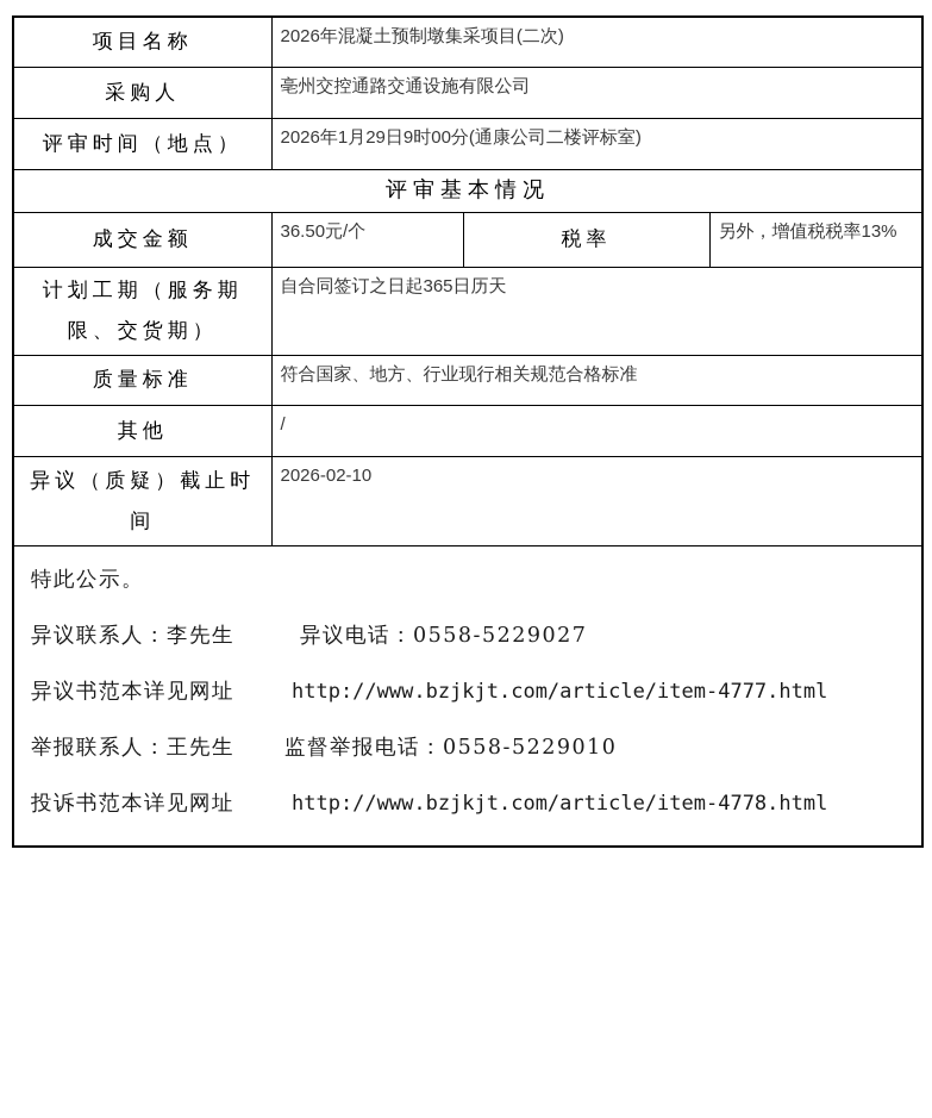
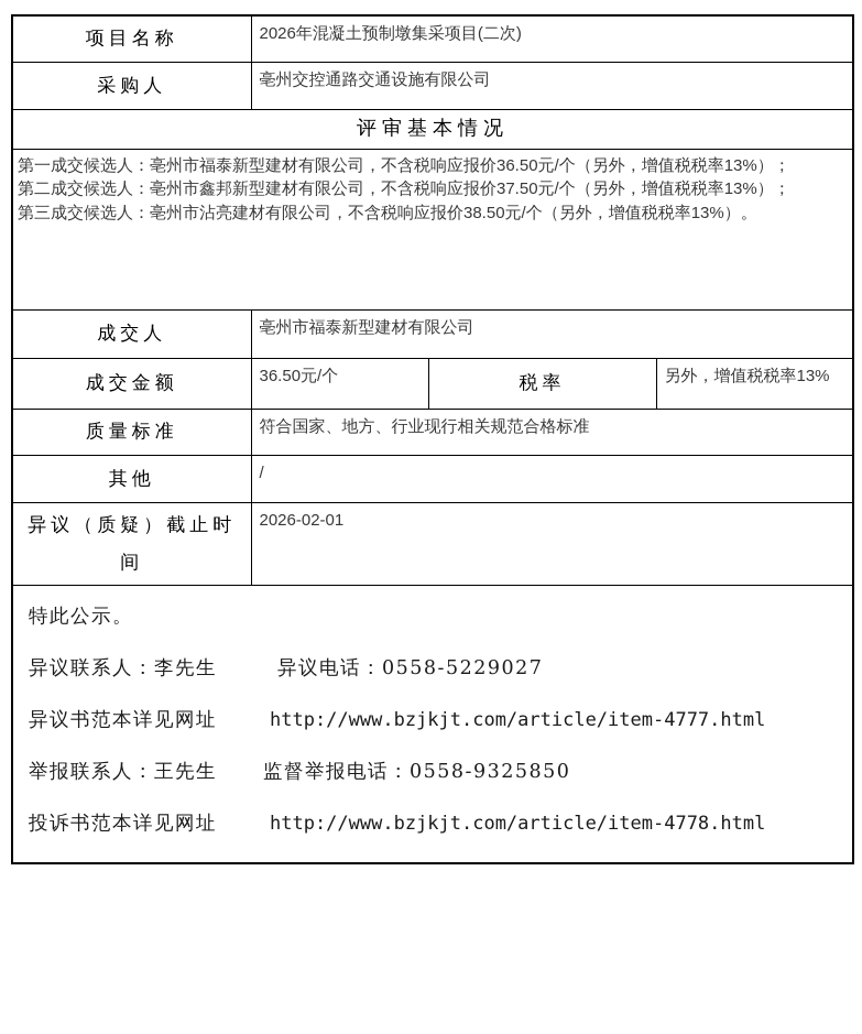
  项目名称	2026年混凝土预制墩集采项目(二次)
  采购人	亳州交控通路交通设施有限公司
- 评审时间（地点）	2026年1月29日9时00分(通康公司二楼评标室)
  评审基本情况
+ 第一成交候选人：亳州市福泰新型建材有限公司，不含税响应报价36.50元/个（另外，增值税税率13%）； 第二成交候选人：亳州市鑫邦新型建材有限公司，不含税响应报价37.50元/个（另外，增值税税率13%）； 第三成交候选人：亳州市沾亮建材有限公司，不含税响应报价38.50元/个（另外，增值税税率13%）。
+ 成交人	亳州市福泰新型建材有限公司
  成交金额	36.50元/个	税率	另外，增值税税率13%
- 计划工期（服务期限、交货期）	自合同签订之日起365日历天
  质量标准	符合国家、地方、行业现行相关规范合格标准
  其他	/
- 异议（质疑）截止时间	2026-02-10
+ 异议（质疑）截止时间	2026-02-01
- 特此公示。 异议联系人：李先生 异议电话：0558-5229027 异议书范本详见网址 http://www.bzjkjt.com/article/item-4777.html 举报联系人：王先生 监督举报电话：0558-5229010 投诉书范本详见网址 http://www.bzjkjt.com/article/item-4778.html
+ 特此公示。 异议联系人：李先生 异议电话：0558-5229027 异议书范本详见网址 http://www.bzjkjt.com/article/item-4777.html 举报联系人：王先生 监督举报电话：0558-9325850 投诉书范本详见网址 http://www.bzjkjt.com/article/item-4778.html
